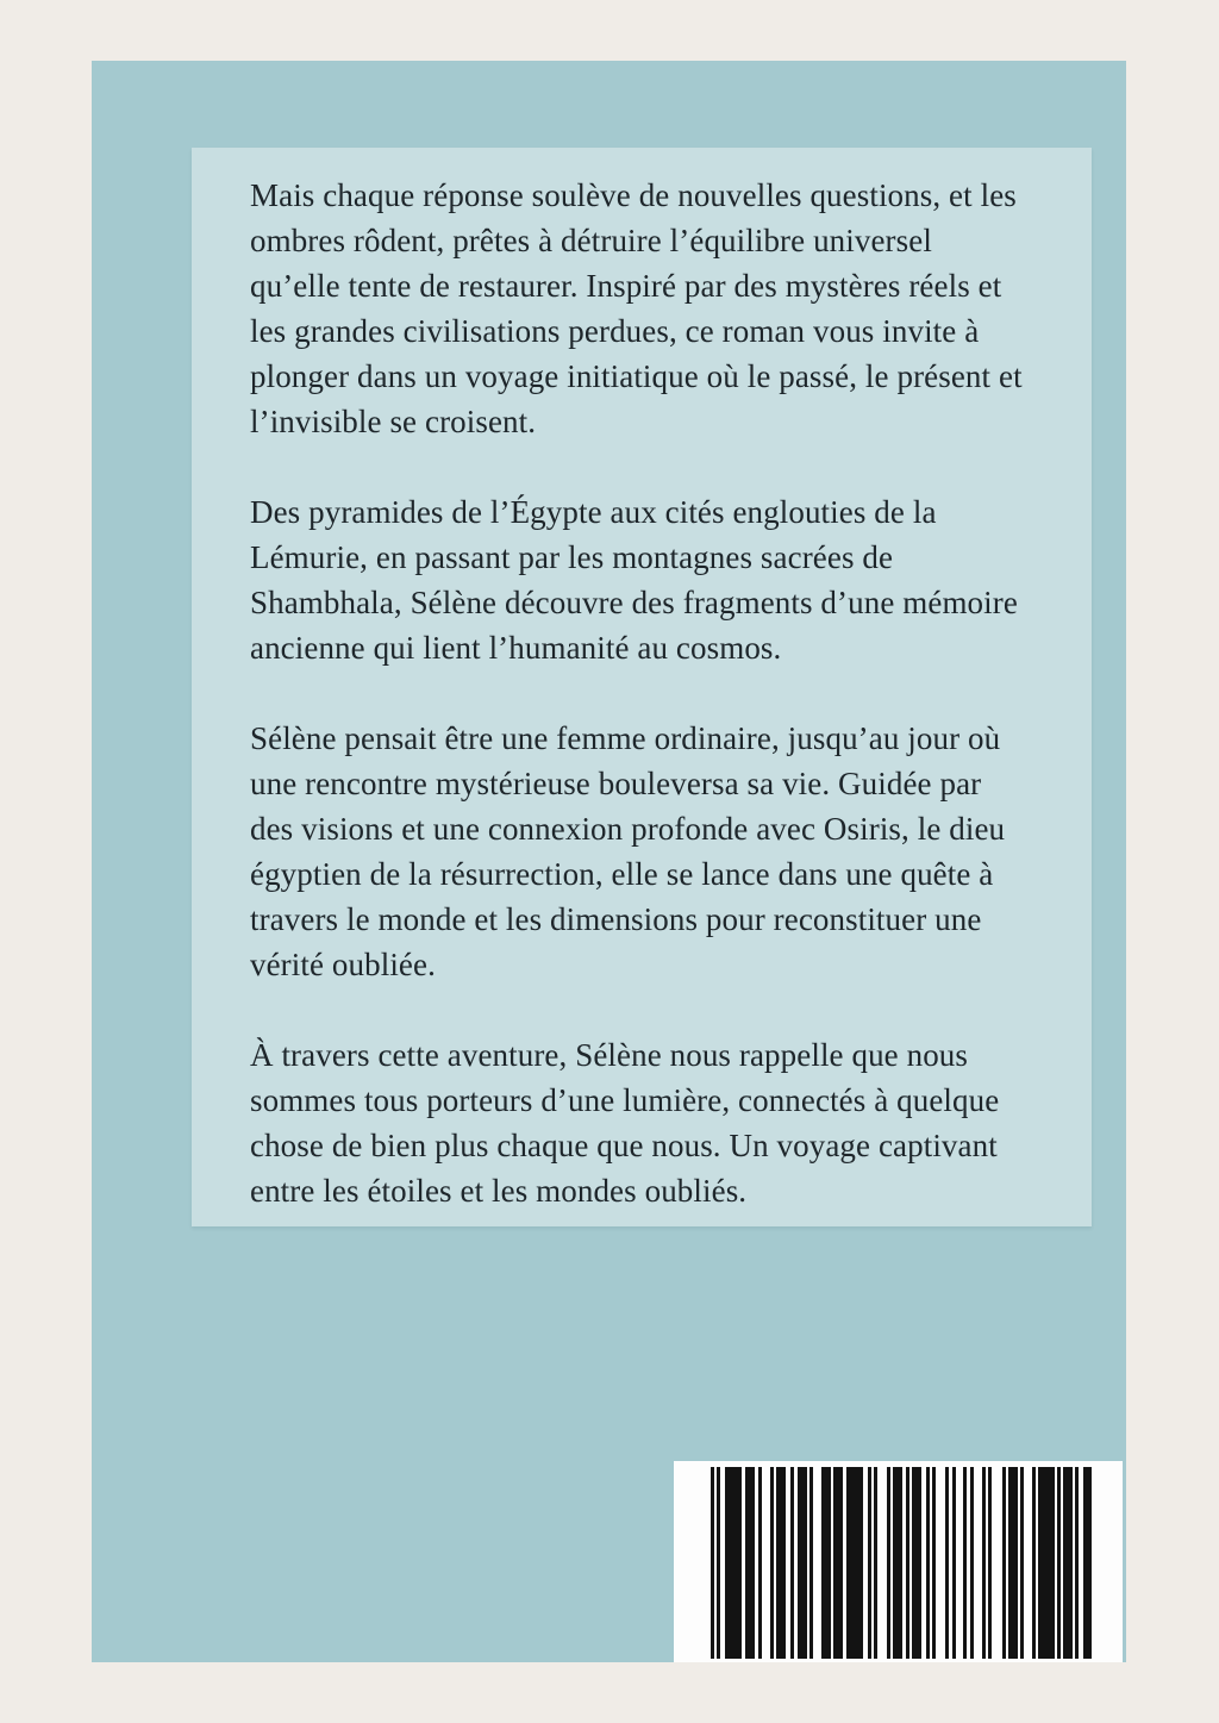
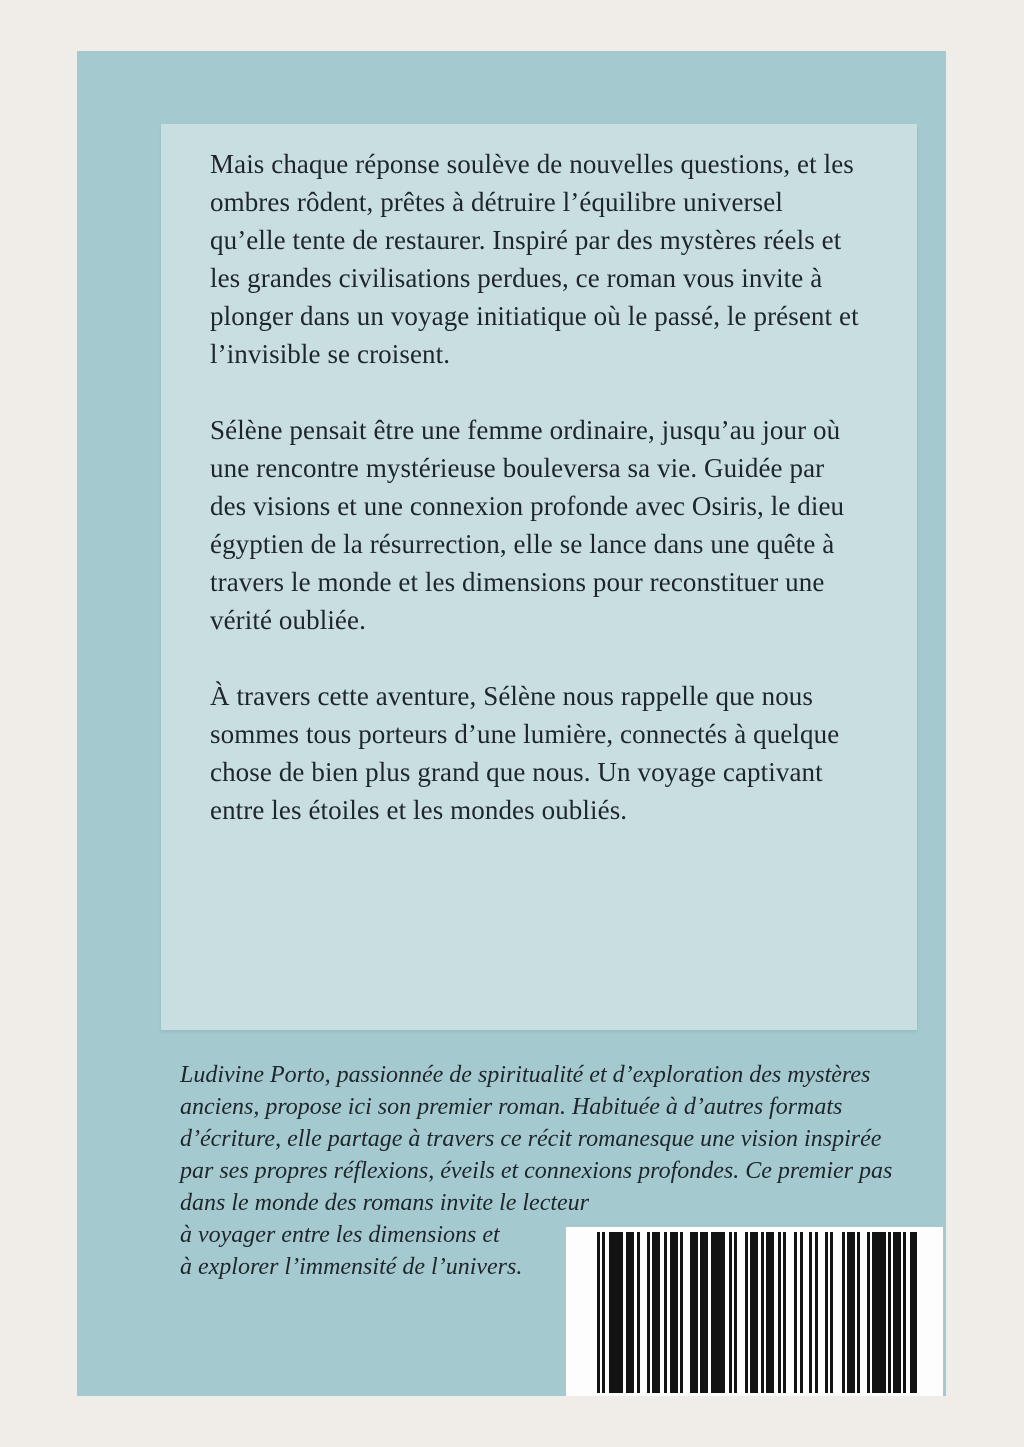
  Mais chaque réponse soulève de nouvelles questions, et les ombres rôdent, prêtes à détruire l’équilibre universel qu’elle tente de restaurer. Inspiré par des mystères réels et les grandes civilisations perdues, ce roman vous invite à plonger dans un voyage initiatique où le passé, le présent et l’invisible se croisent.
- Des pyramides de l’Égypte aux cités englouties de la Lémurie, en passant par les montagnes sacrées de Shambhala, Sélène découvre des fragments d’une mémoire ancienne qui lient l’humanité au cosmos.
  Sélène pensait être une femme ordinaire, jusqu’au jour où une rencontre mystérieuse bouleversa sa vie. Guidée par des visions et une connexion profonde avec Osiris, le dieu égyptien de la résurrection, elle se lance dans une quête à travers le monde et les dimensions pour reconstituer une vérité oubliée.
- À travers cette aventure, Sélène nous rappelle que nous sommes tous porteurs d’une lumière, connectés à quelque chose de bien plus chaque que nous. Un voyage captivant entre les étoiles et les mondes oubliés.
+ À travers cette aventure, Sélène nous rappelle que nous sommes tous porteurs d’une lumière, connectés à quelque chose de bien plus grand que nous. Un voyage captivant entre les étoiles et les mondes oubliés.
+ Ludivine Porto, passionnée de spiritualité et d’exploration des mystères anciens, propose ici son premier roman. Habituée à d’autres formats d’écriture, elle partage à travers ce récit romanesque une vision inspirée par ses propres réflexions, éveils et connexions profondes. Ce premier pas dans le monde des romans invite le lecteur
+ à voyager entre les dimensions et
+ à explorer l’immensité de l’univers.
